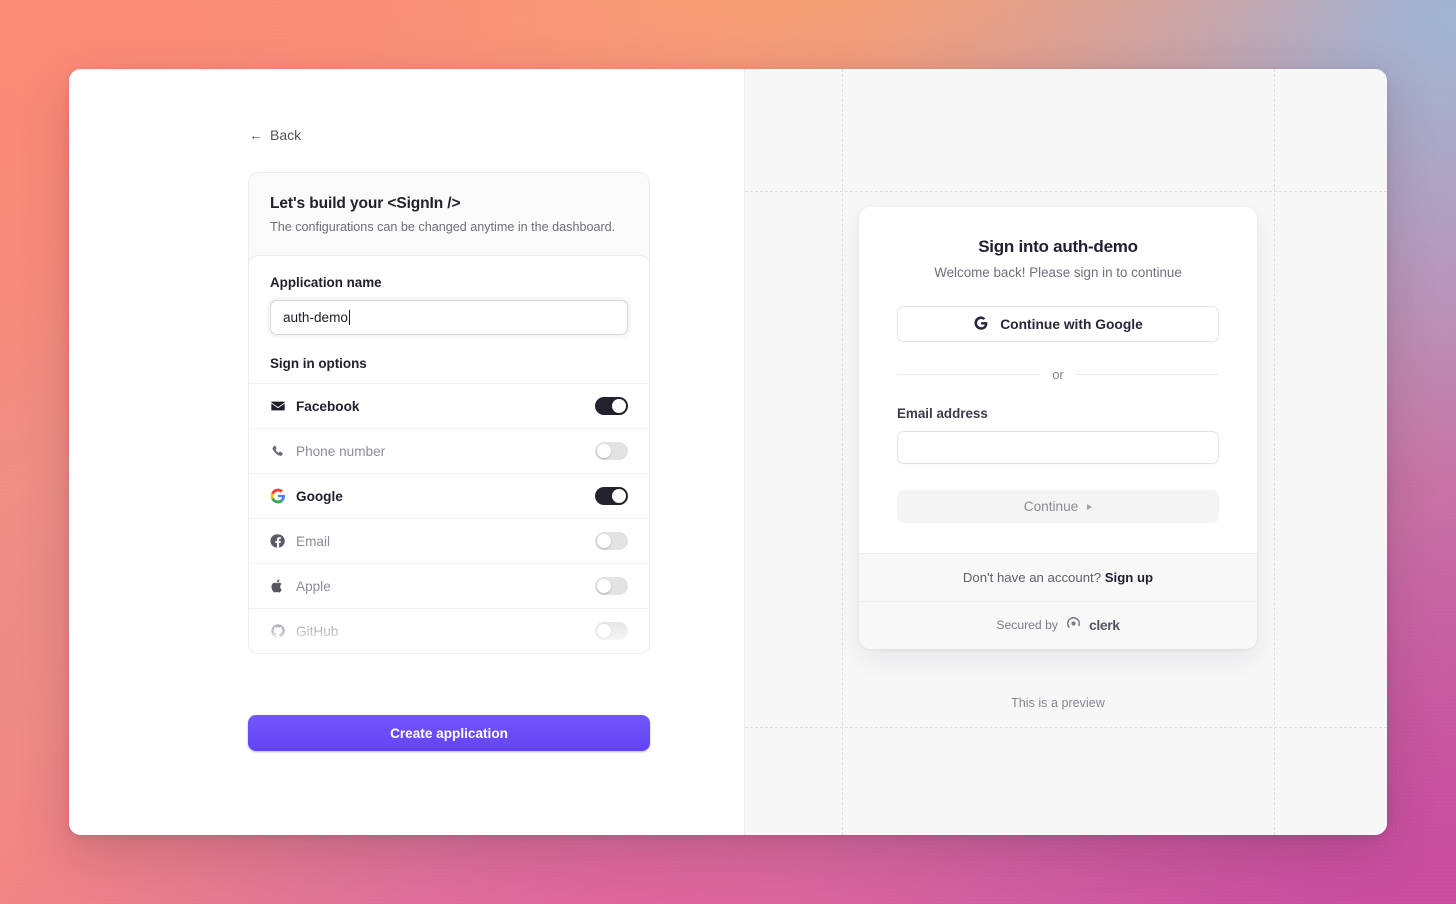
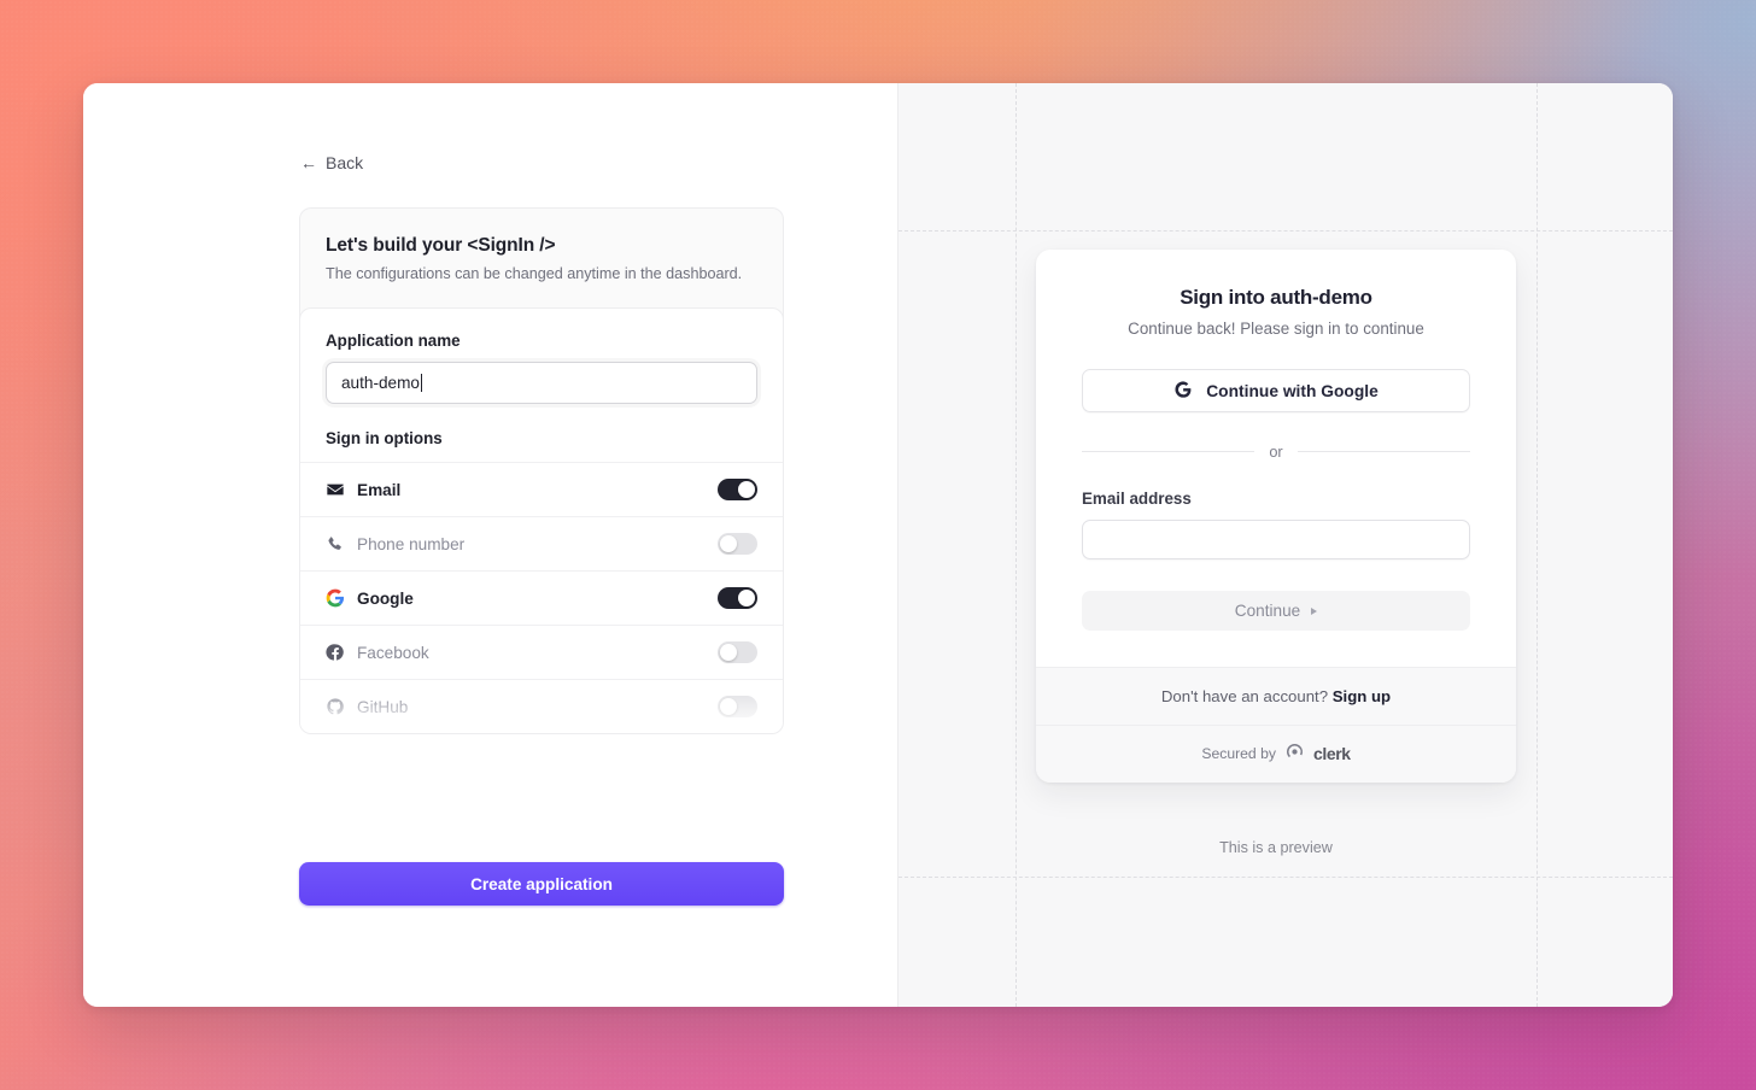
  ←
  Back
  Let's build your <SignIn />
  The configurations can be changed anytime in the dashboard.
  Application name
  auth-demo
  Sign in options
- Facebook
+ Email
  Phone number
  Google
- Email
+ Facebook
- Apple
  Create application
  Sign into auth-demo
- Welcome back! Please sign in to continue
+ Continue back! Please sign in to continue
  Continue with Google
  or
  Email address
  Continue
  Don't have an account? Sign up
  Secured by
  clerk
  This is a preview
